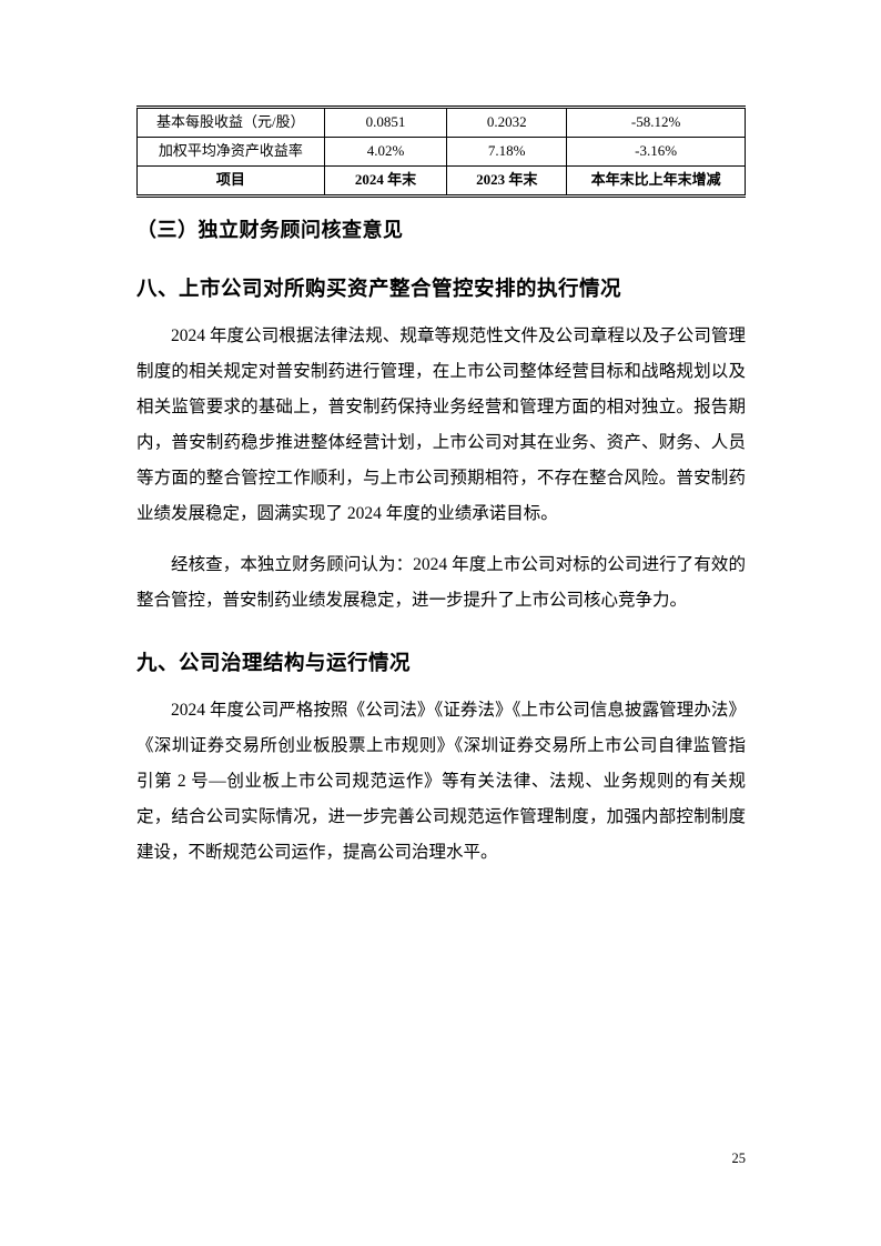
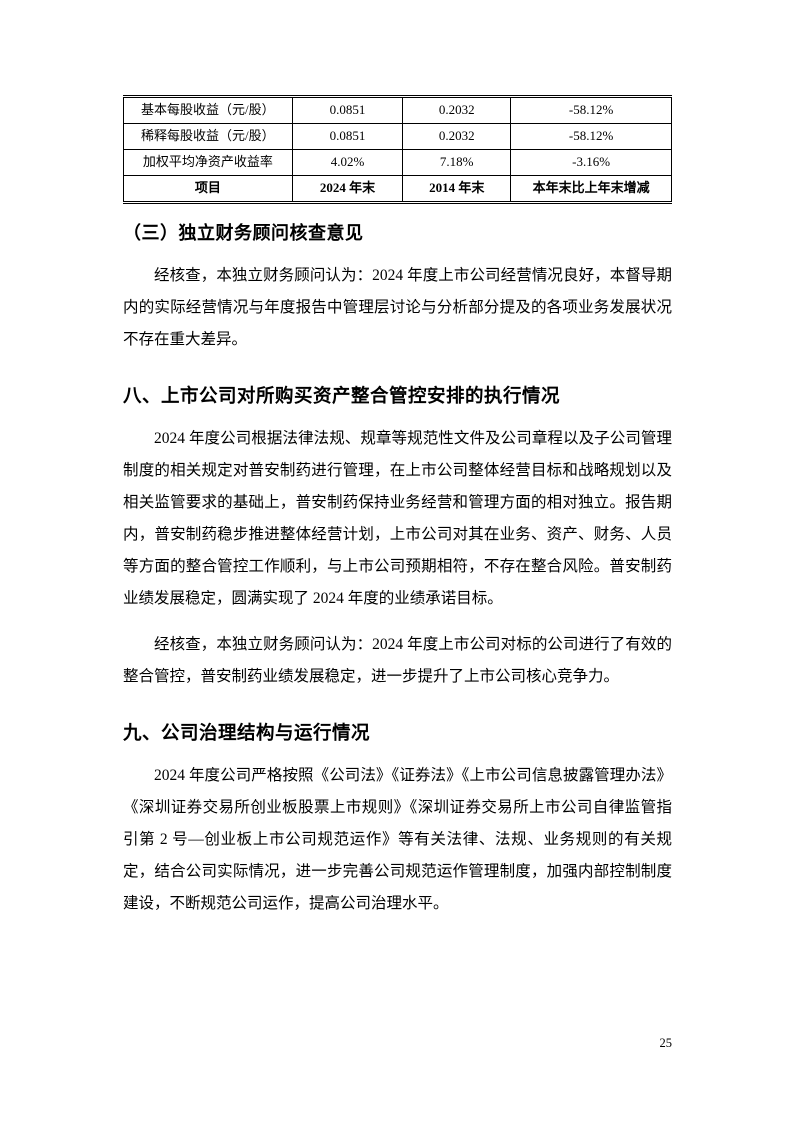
  基本每股收益（元/股）	0.0851	0.2032	-58.12%
+ 稀释每股收益（元/股）	0.0851	0.2032	-58.12%
  加权平均净资产收益率	4.02%	7.18%	-3.16%
- 项目	2024 年末	2023 年末	本年末比上年末增减
+ 项目	2024 年末	2014 年末	本年末比上年末增减
  （三）独立财务顾问核查意见
+ 经核查，本独立财务顾问认为：2024 年度上市公司经营情况良好，本督导期内的实际经营情况与年度报告中管理层讨论与分析部分提及的各项业务发展状况不存在重大差异。
  八、上市公司对所购买资产整合管控安排的执行情况
  2024 年度公司根据法律法规、规章等规范性文件及公司章程以及子公司管理制度的相关规定对普安制药进行管理，在上市公司整体经营目标和战略规划以及相关监管要求的基础上，普安制药保持业务经营和管理方面的相对独立。报告期内，普安制药稳步推进整体经营计划，上市公司对其在业务、资产、财务、人员等方面的整合管控工作顺利，与上市公司预期相符，不存在整合风险。普安制药业绩发展稳定，圆满实现了 2024 年度的业绩承诺目标。
  经核查，本独立财务顾问认为：2024 年度上市公司对标的公司进行了有效的整合管控，普安制药业绩发展稳定，进一步提升了上市公司核心竞争力。
  九、公司治理结构与运行情况
  2024 年度公司严格按照《公司法》《证券法》《上市公司信息披露管理办法》《深圳证券交易所创业板股票上市规则》《深圳证券交易所上市公司自律监管指引第 2 号—创业板上市公司规范运作》等有关法律、法规、业务规则的有关规定，结合公司实际情况，进一步完善公司规范运作管理制度，加强内部控制制度建设，不断规范公司运作，提高公司治理水平。
  25
